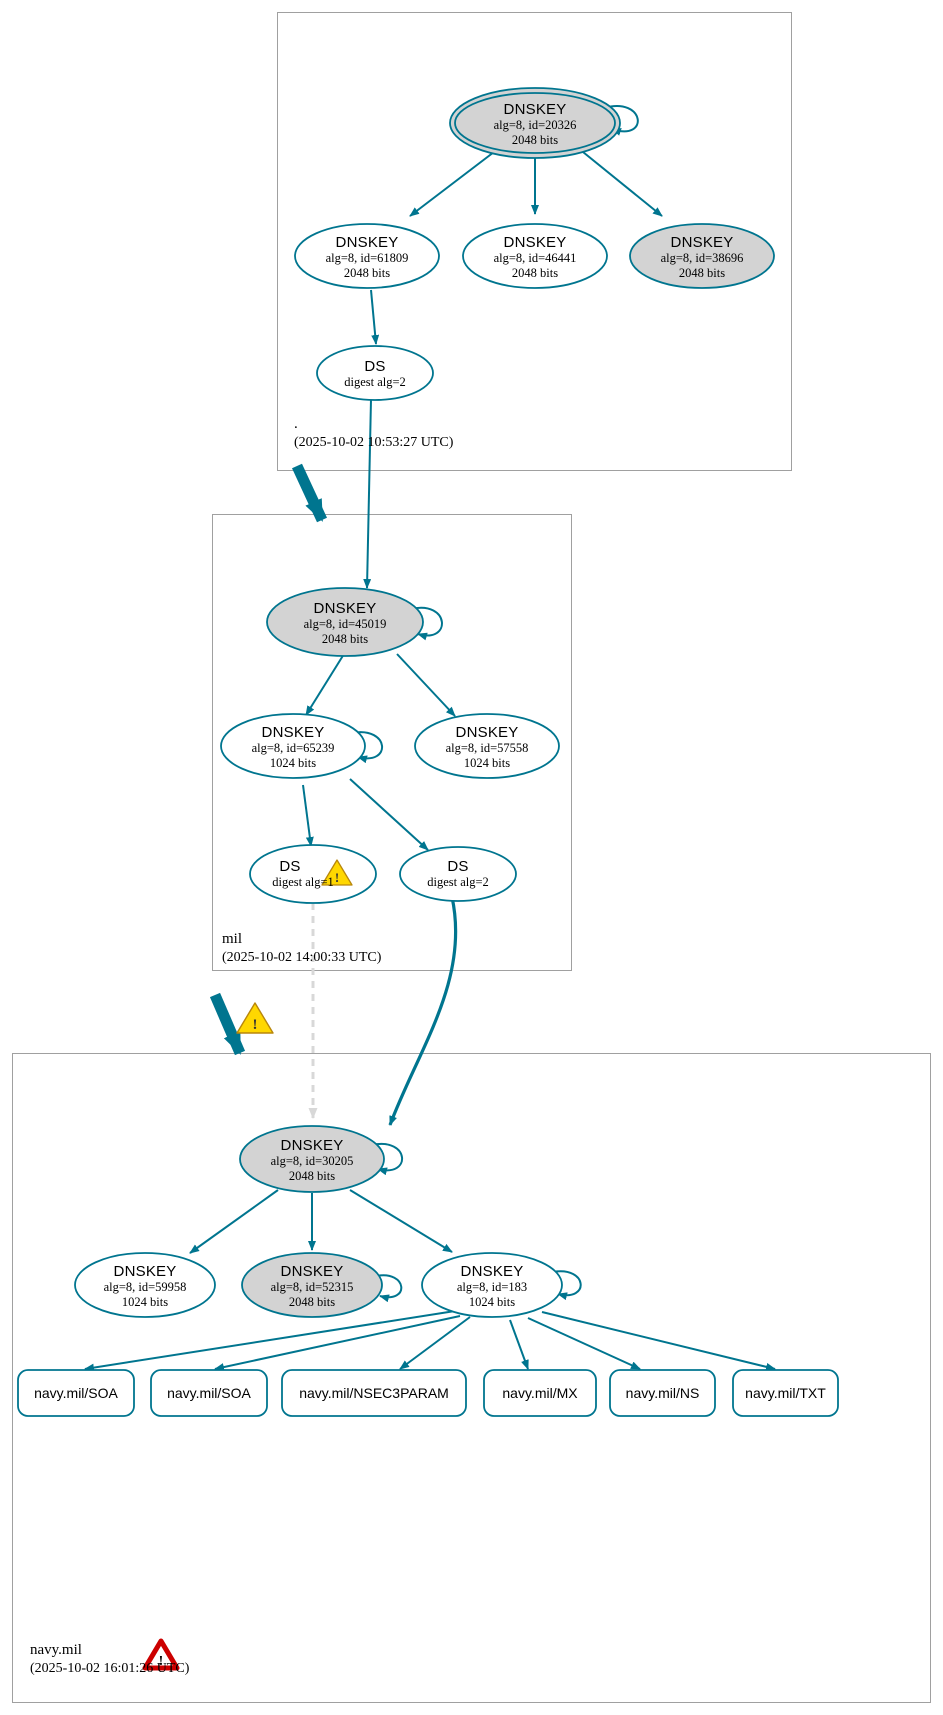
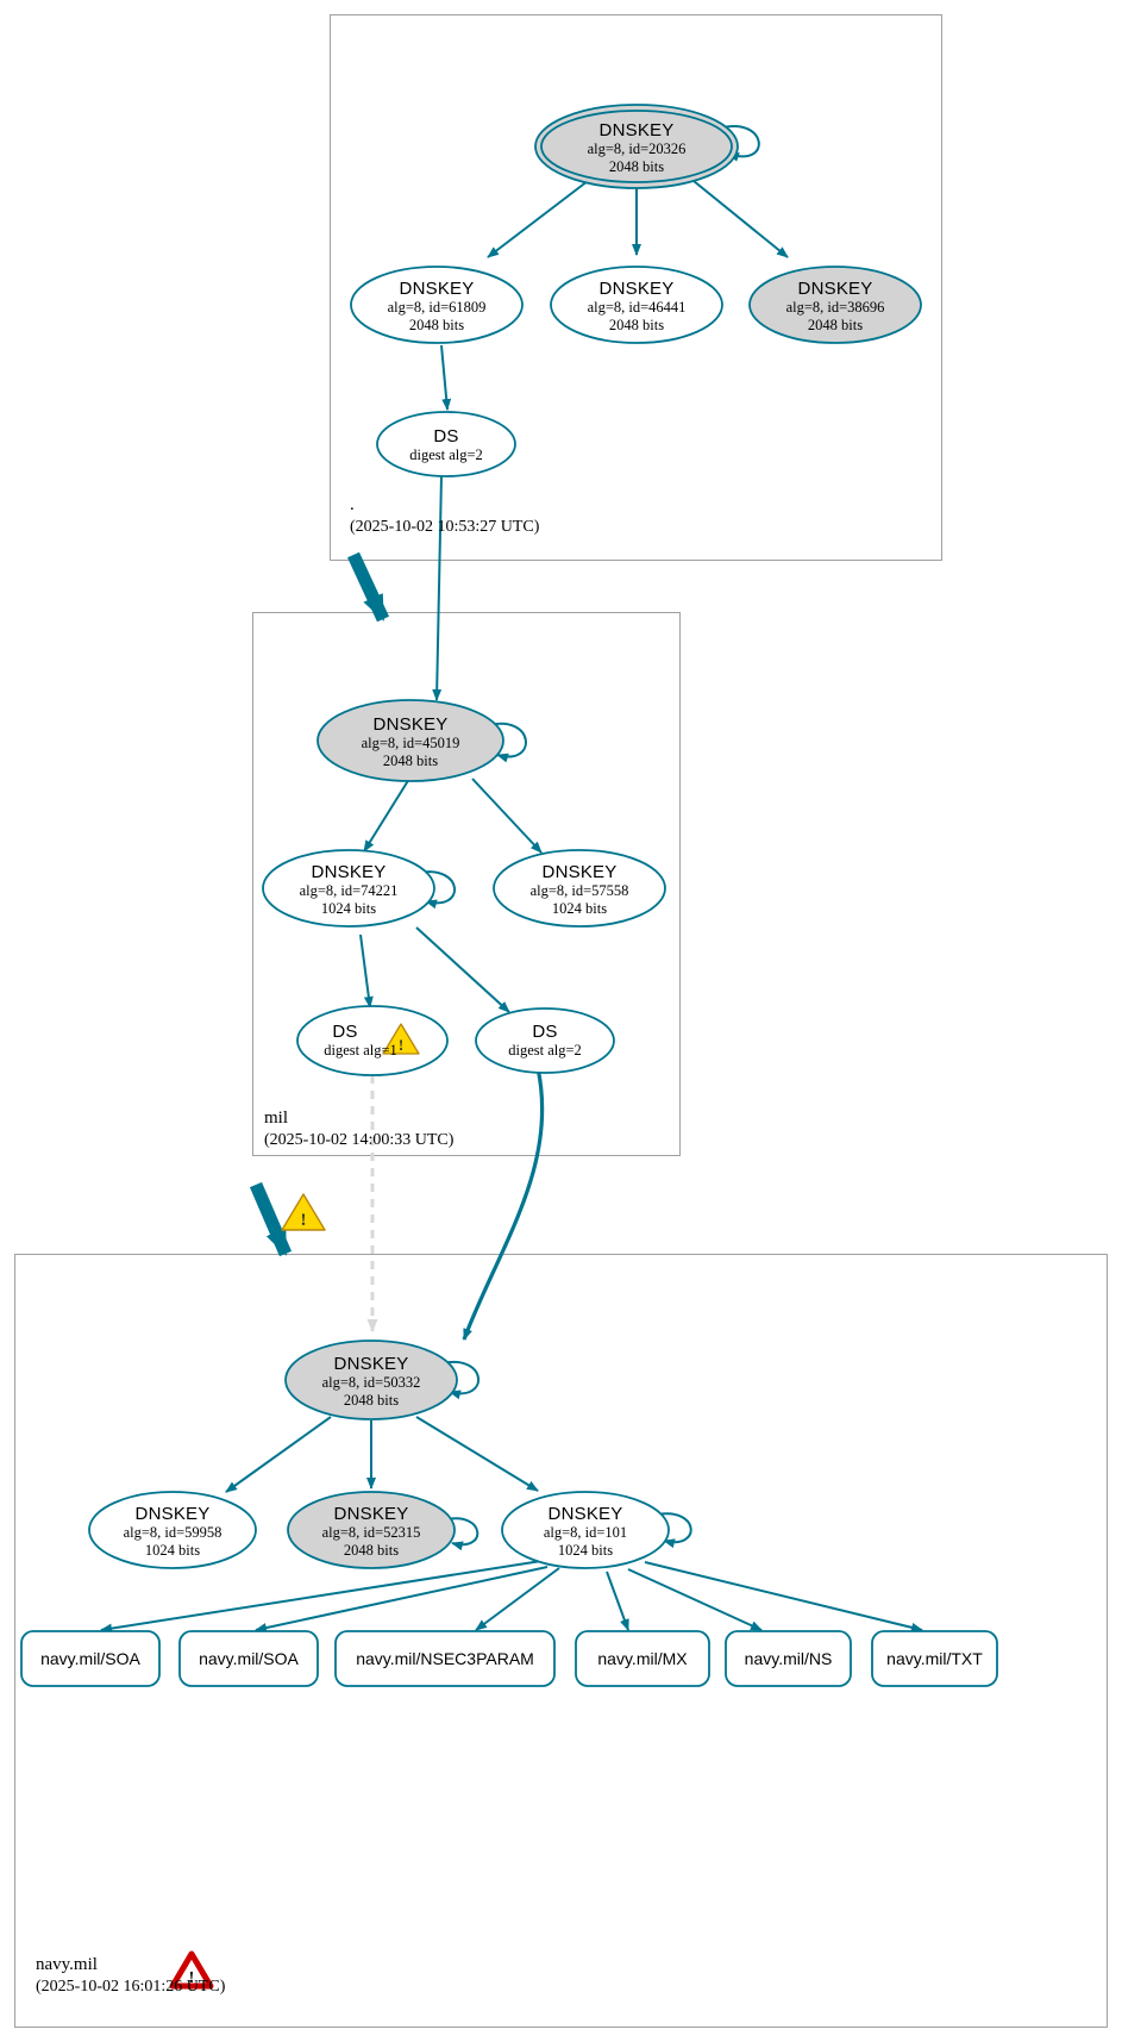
  !
  !
  !
  DNSKEY
  alg=8, id=20326
  2048 bits
  DNSKEY
  alg=8, id=61809
  2048 bits
  DNSKEY
  alg=8, id=46441
  2048 bits
  DNSKEY
  alg=8, id=38696
  2048 bits
  DS
  digest alg=2
  DNSKEY
  alg=8, id=45019
  2048 bits
  DNSKEY
- alg=8, id=65239
+ alg=8, id=74221
  1024 bits
  DNSKEY
  alg=8, id=57558
  1024 bits
  DS
  digest alg=1
  DS
  digest alg=2
  DNSKEY
- alg=8, id=30205
+ alg=8, id=50332
  2048 bits
  DNSKEY
  alg=8, id=59958
  1024 bits
  DNSKEY
  alg=8, id=52315
  2048 bits
  DNSKEY
- alg=8, id=183
+ alg=8, id=101
  1024 bits
  navy.mil/SOA
  navy.mil/SOA
  navy.mil/NSEC3PARAM
  navy.mil/MX
  navy.mil/NS
  navy.mil/TXT
  .
  (2025-10-02 10:53:27 UTC)
  mil
  (2025-10-02 14:00:33 UTC)
  navy.mil
  (2025-10-02 16:01:26 UTC)
